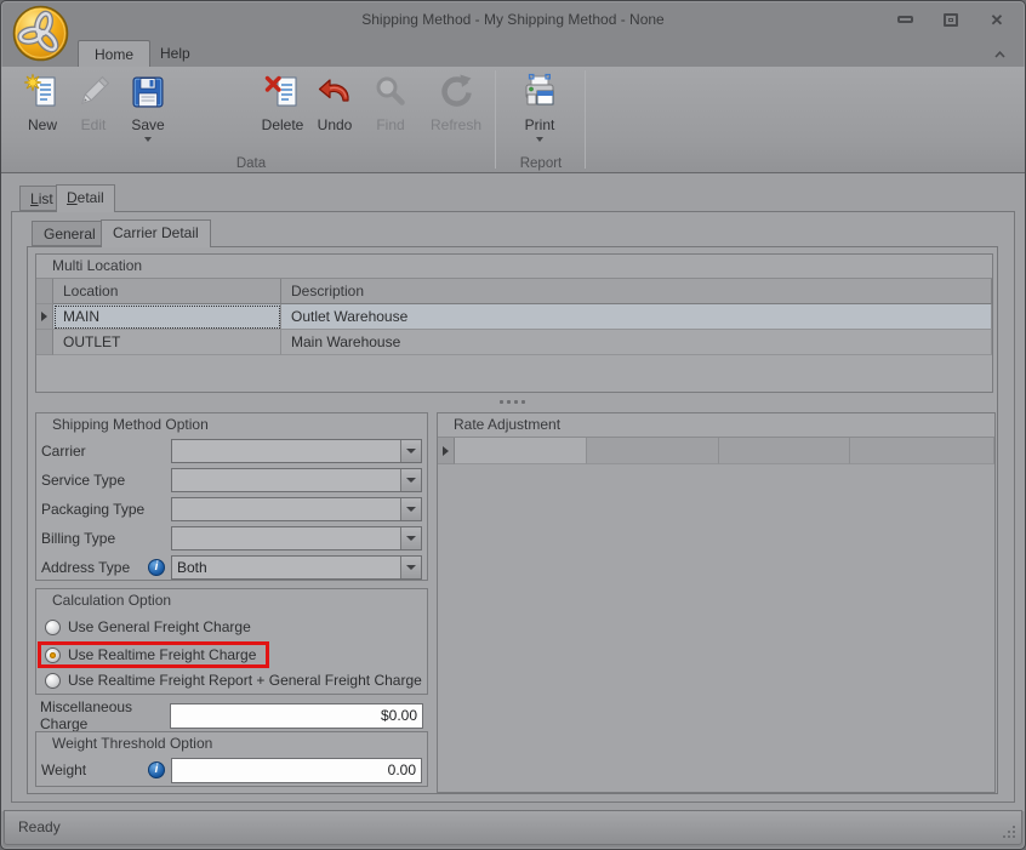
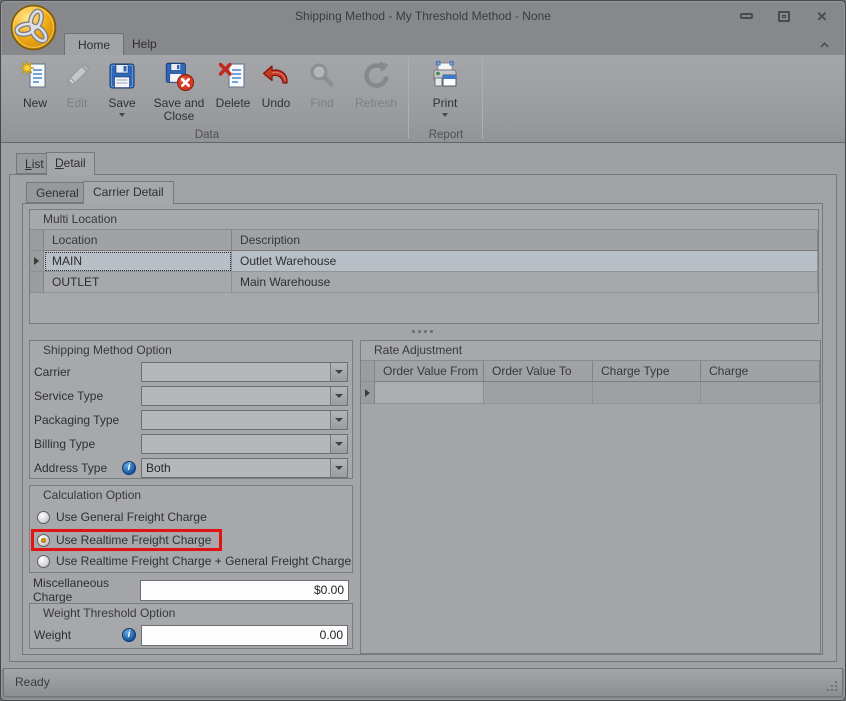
- Shipping Method - My Shipping Method - None
+ Shipping Method - My Threshold Method - None
  ✕
  Home
  Help
  New
  Edit
  Save
+ Save and Close
  Delete
  Undo
  Find
  Refresh
  Data
  Print
  Report
  List
  Detail
  General
  Carrier Detail
  Multi Location
  Location
  Description
  MAIN
  Outlet Warehouse
  OUTLET
  Main Warehouse
  Shipping Method Option
  Carrier
  Service Type
  Packaging Type
  Billing Type
  Address Type
  Both
  Calculation Option
  Use General Freight Charge
  Use Realtime Freight Charge
- Use Realtime Freight Report + General Freight Charge
+ Use Realtime Freight Charge + General Freight Charge
  Miscellaneous Charge
  $0.00
  Weight Threshold Option
  Weight
  0.00
  Rate Adjustment
+ Order Value From
+ Order Value To
+ Charge Type
+ Charge
  Ready
